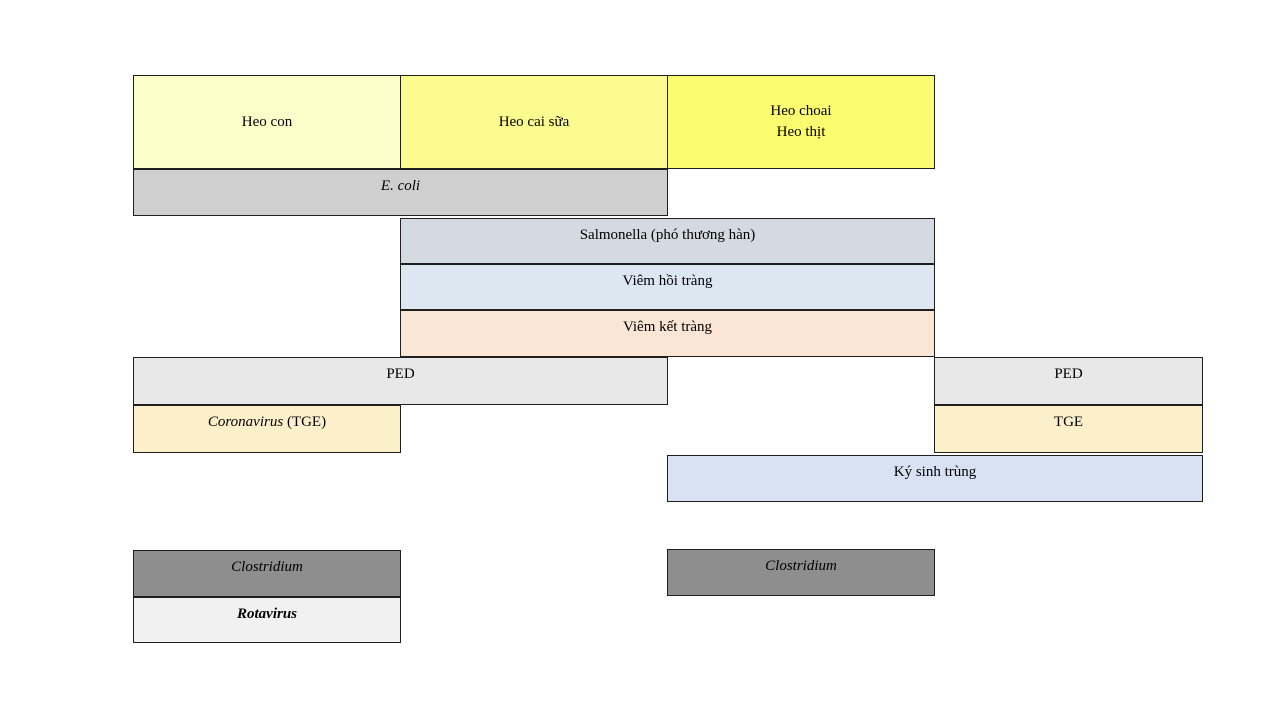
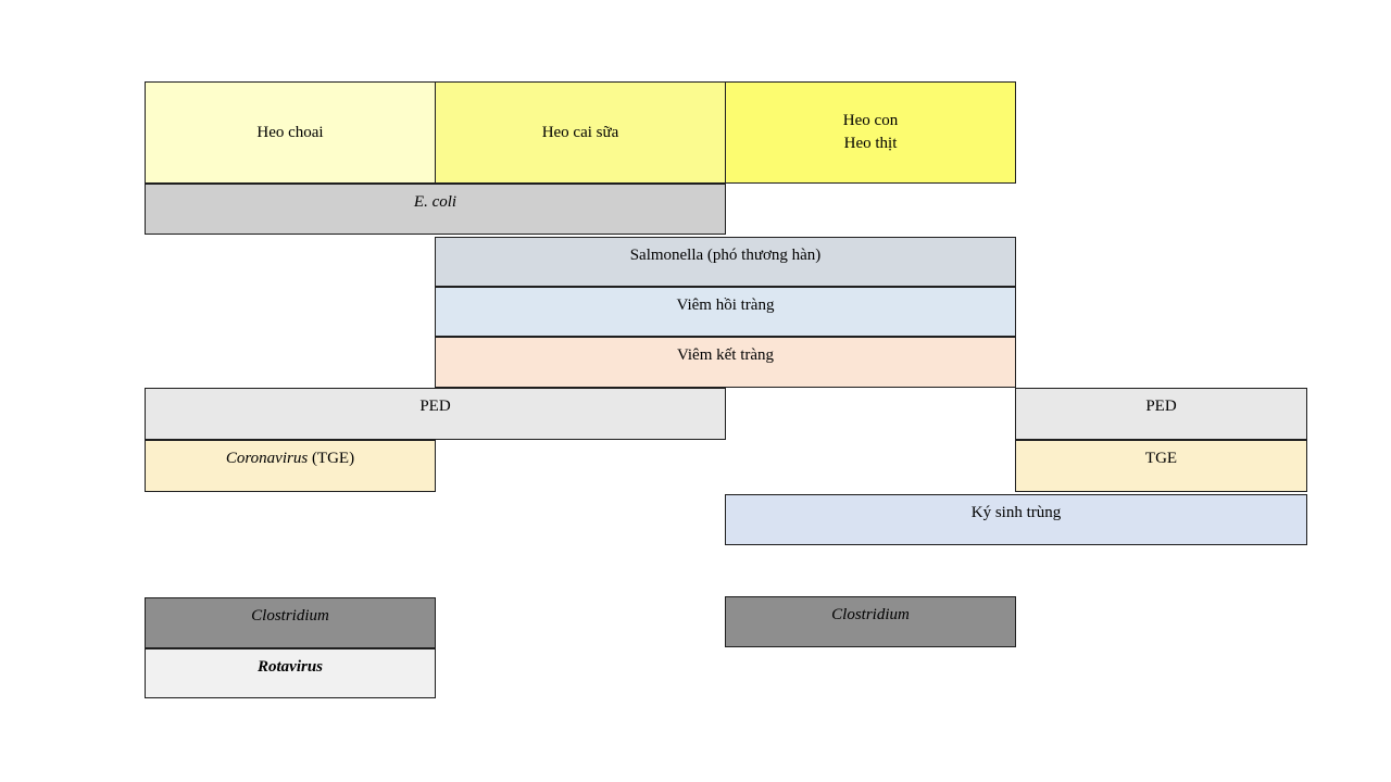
- Heo con
+ Heo choai
  Heo cai sữa
- Heo choai
+ Heo con
  Heo thịt
  E. coli
  Salmonella (phó thương hàn)
  Viêm hồi tràng
  Viêm kết tràng
  PED
  Coronavirus (TGE)
  PED
  TGE
  Ký sinh trùng
  Clostridium
  Rotavirus
  Clostridium
